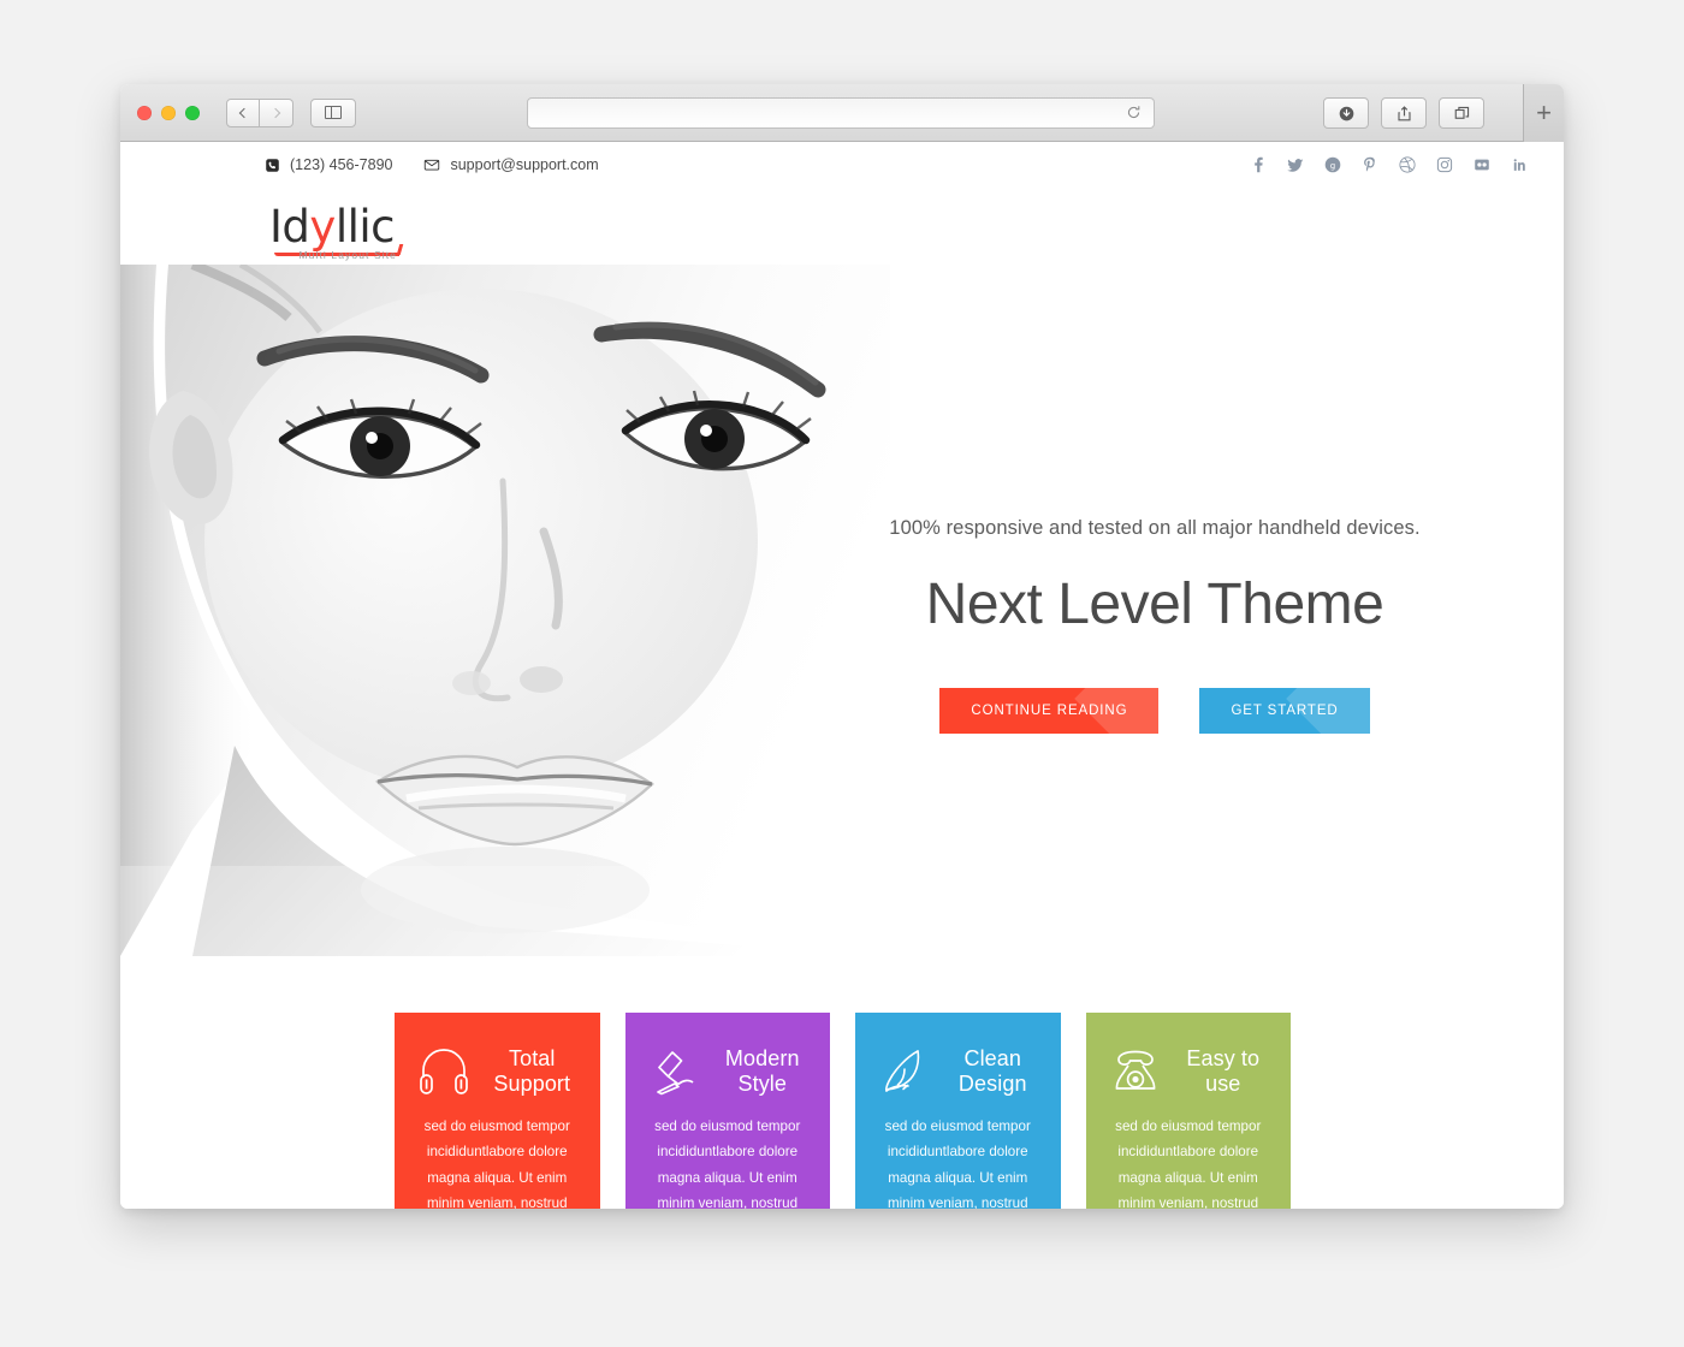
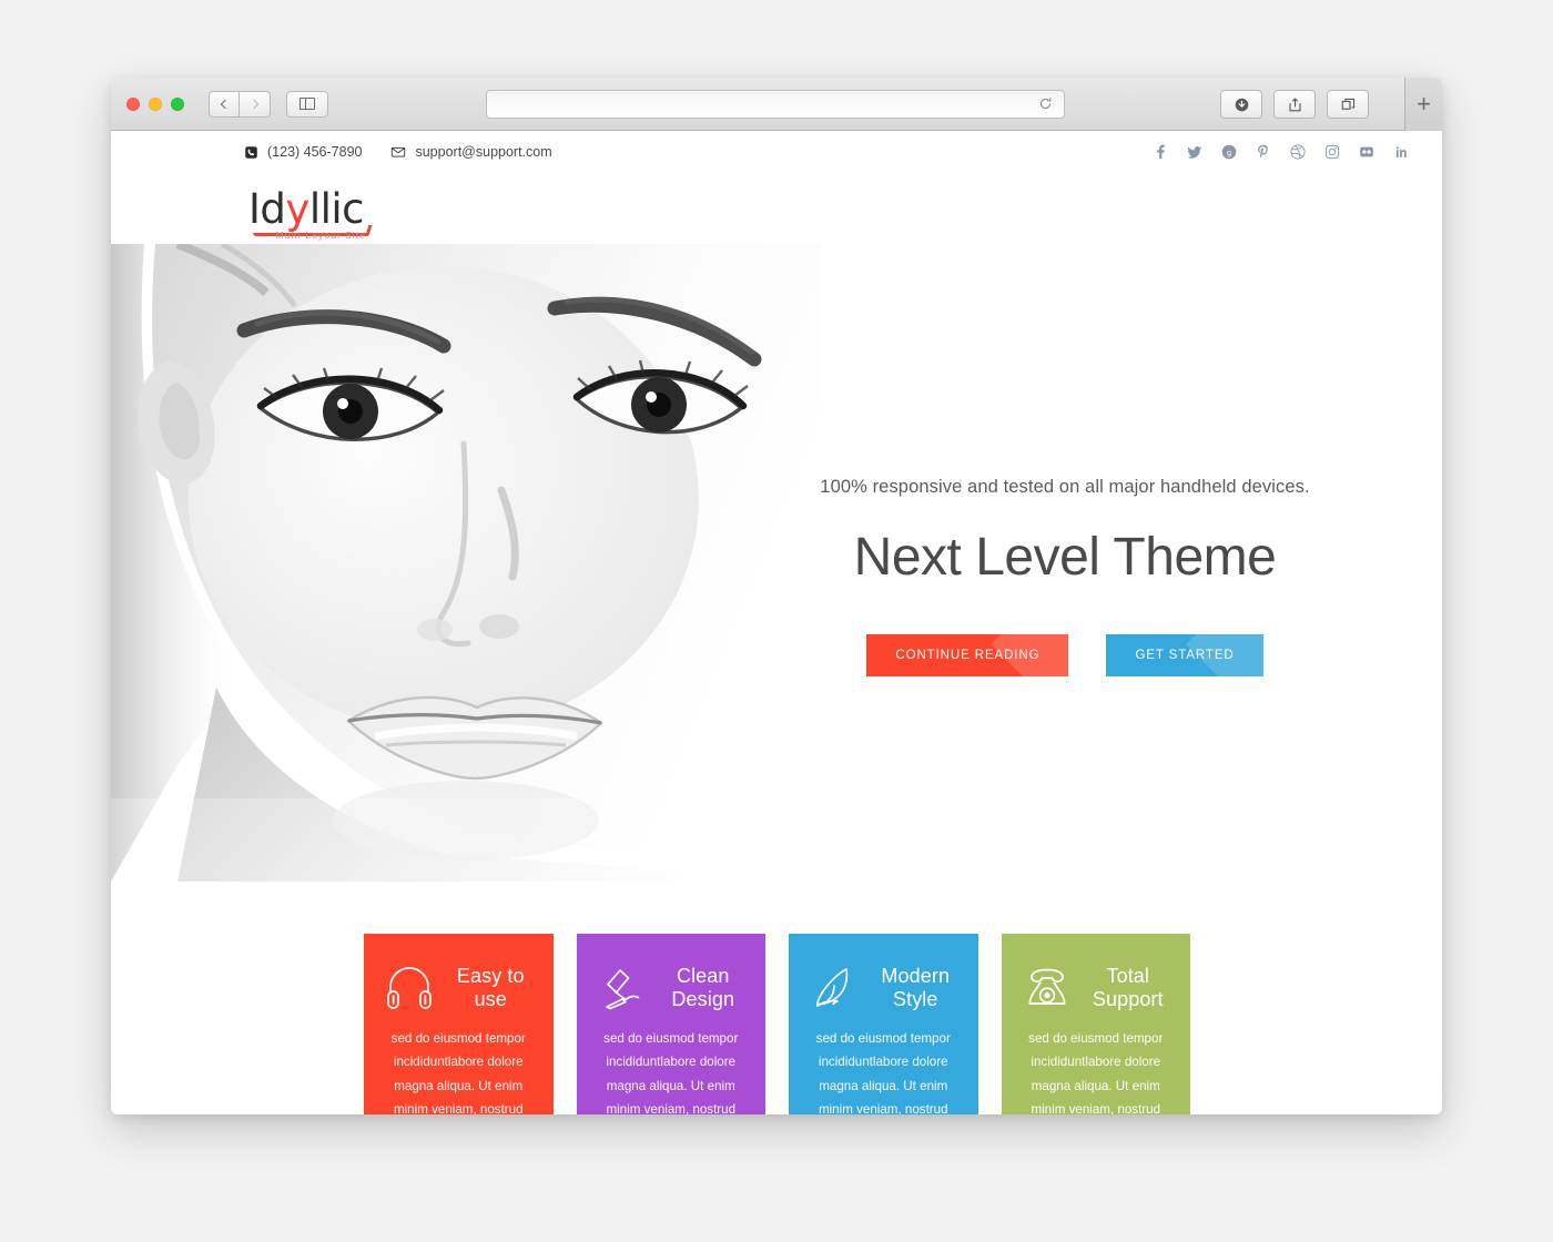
  +
  (123) 456-7890
  support@support.com
  g
  Idyllic
  Multi Layout Site
  100% responsive and tested on all major handheld devices.
  Next Level Theme
  CONTINUE READING
  GET STARTED
- Total Support
+ Easy to use
  sed do eiusmod tempor incididuntlabore dolore magna aliqua. Ut enim minim veniam, nostrud
- Modern Style
+ Clean Design
  sed do eiusmod tempor incididuntlabore dolore magna aliqua. Ut enim minim veniam, nostrud
- Clean Design
+ Modern Style
  sed do eiusmod tempor incididuntlabore dolore magna aliqua. Ut enim minim veniam, nostrud
- Easy to use
+ Total Support
  sed do eiusmod tempor incididuntlabore dolore magna aliqua. Ut enim minim veniam, nostrud
